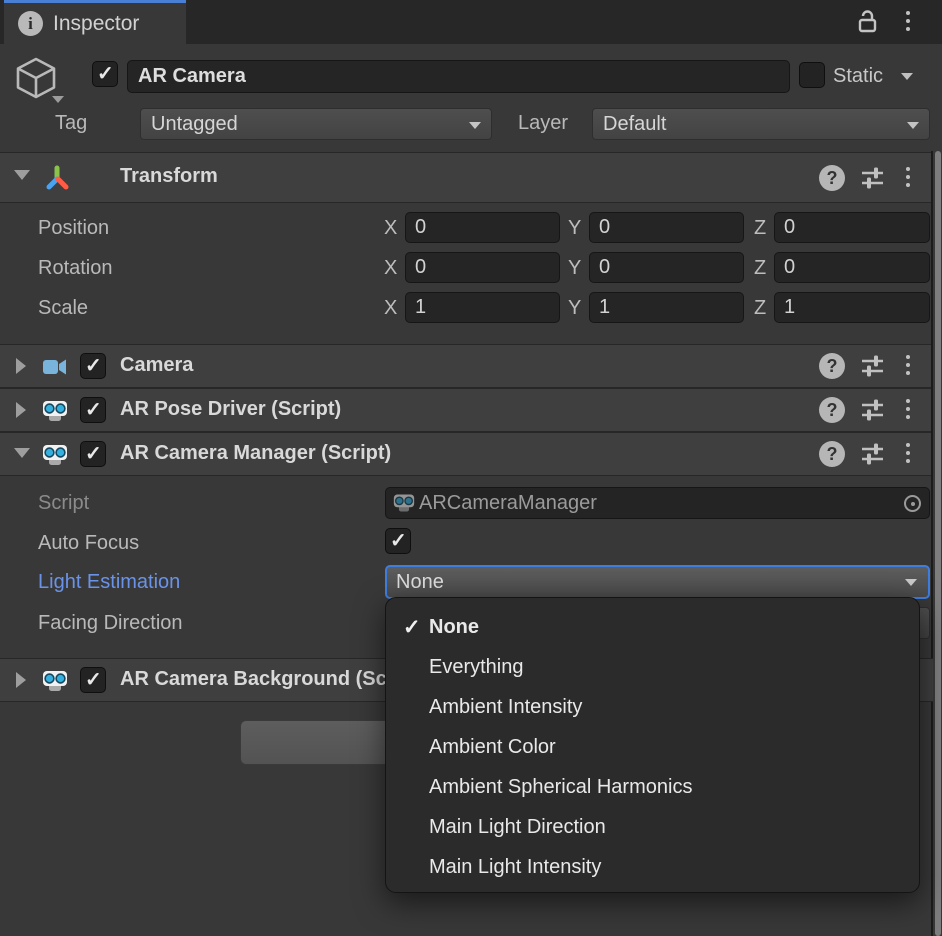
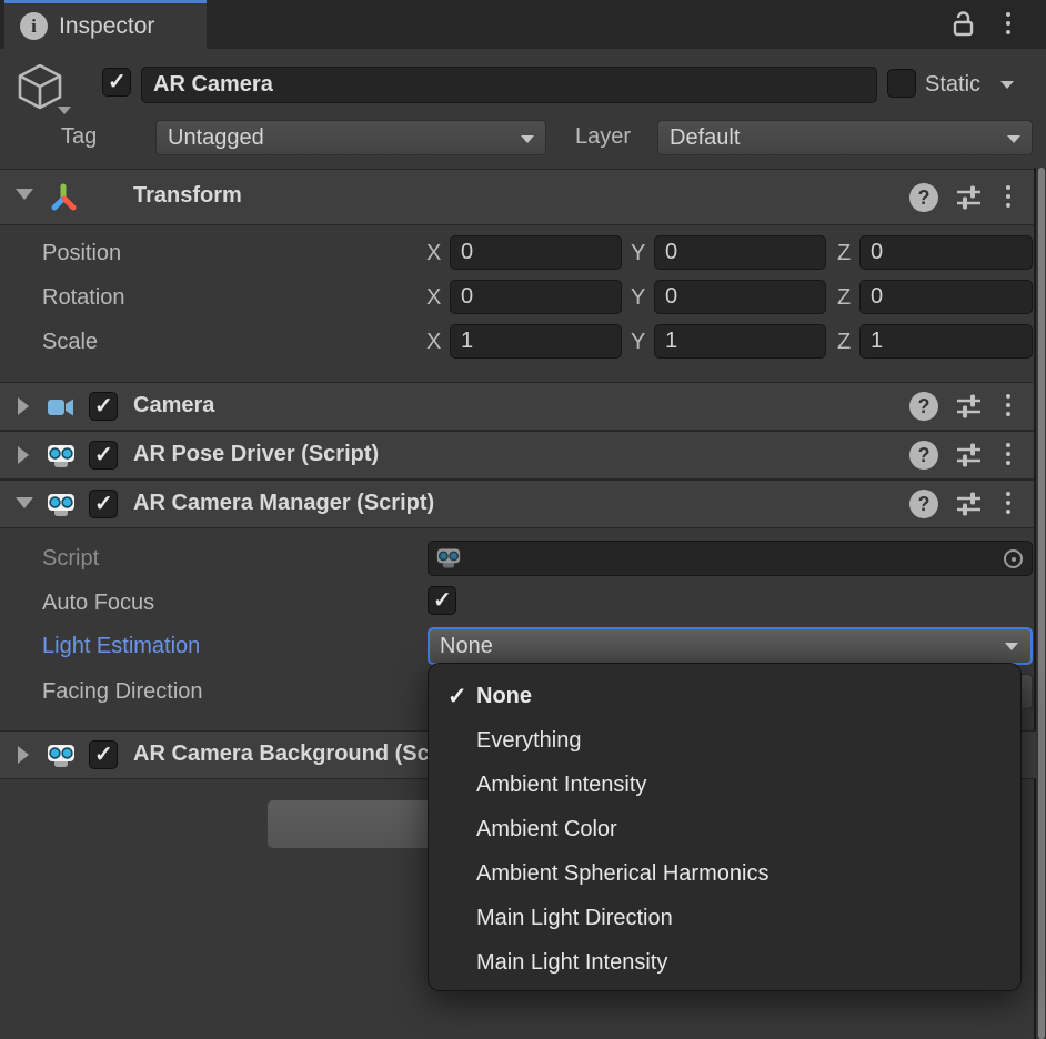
  i
  Inspector
  AR Camera
  Static
  Tag
  Untagged
  Layer
  Default
  Transform
  ?
  Position
  X
  0
  Y
  0
  Z
  0
  Rotation
  X
  0
  Y
  0
  Z
  0
  Scale
  X
  1
  Y
  1
  Z
  1
  Camera
  ?
  AR Pose Driver (Script)
  ?
  AR Camera Manager (Script)
  ?
  Script
- ARCameraManager
  Auto Focus
  Light Estimation
  None
  Facing Direction
  AR Camera Background (Sc
  ✓
  None
  Everything
  Ambient Intensity
  Ambient Color
  Ambient Spherical Harmonics
  Main Light Direction
  Main Light Intensity
